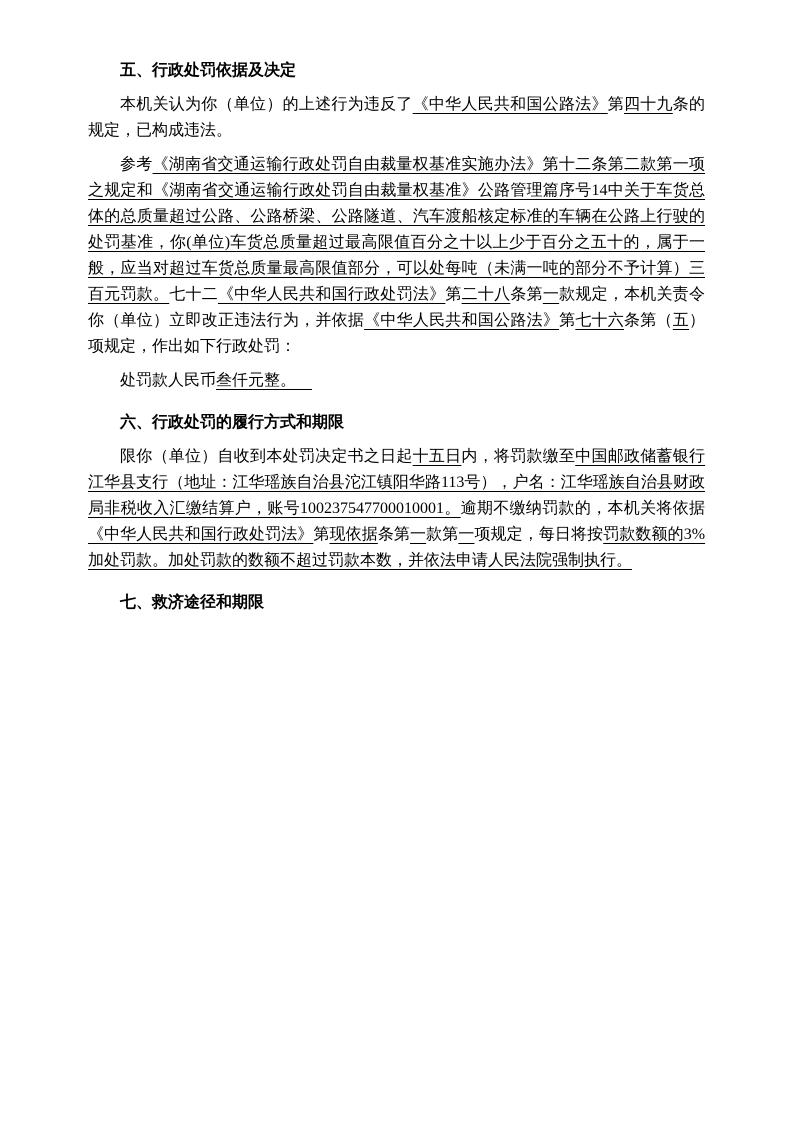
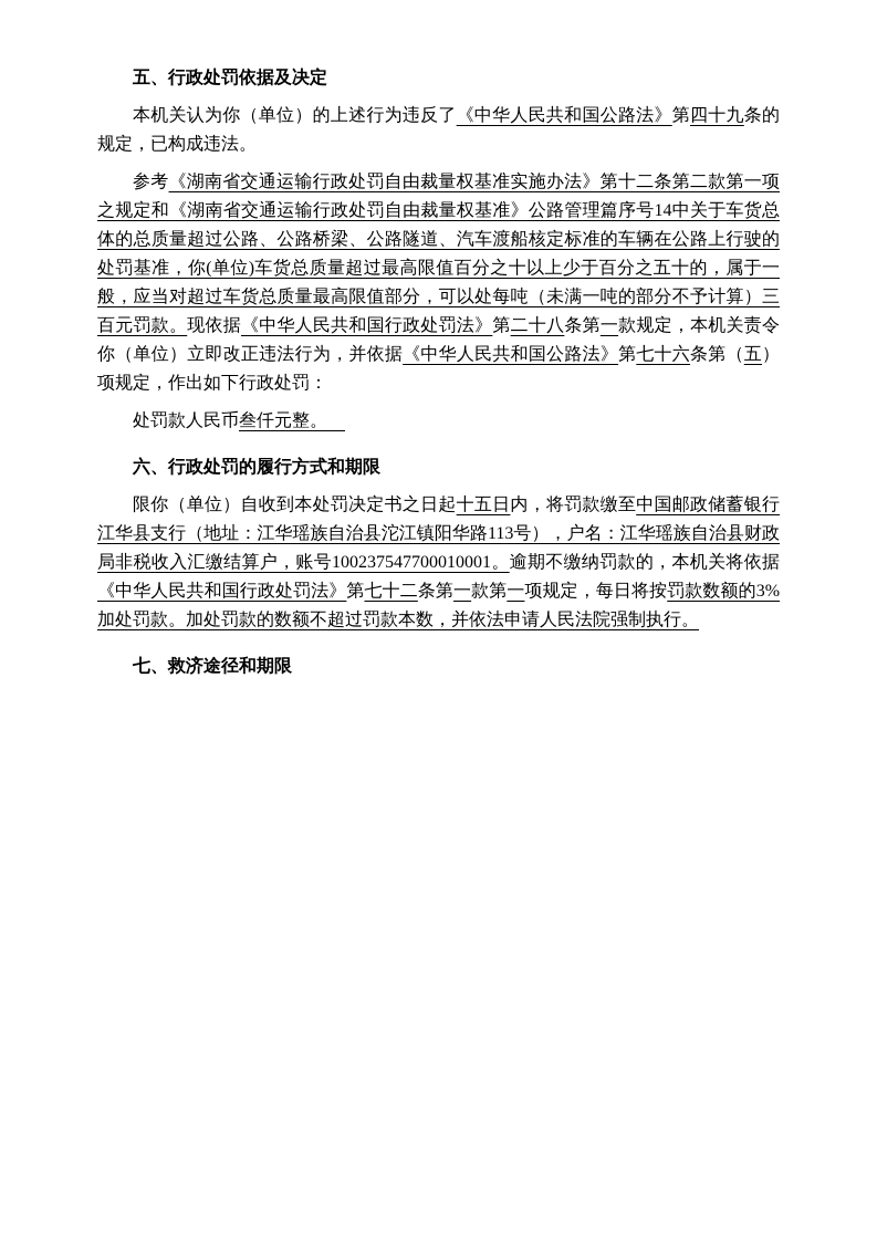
  五、行政处罚依据及决定
  本机关认为你（单位）的上述行为违反了《中华人民共和国公路法》第四十九条的规定，已构成违法。
- 参考《湖南省交通运输行政处罚自由裁量权基准实施办法》第十二条第二款第一项之规定和《湖南省交通运输行政处罚自由裁量权基准》公路管理篇序号14中关于车货总体的总质量超过公路、公路桥梁、公路隧道、汽车渡船核定标准的车辆在公路上行驶的处罚基准，你(单位)车货总质量超过最高限值百分之十以上少于百分之五十的，属于一般，应当对超过车货总质量最高限值部分，可以处每吨（未满一吨的部分不予计算）三百元罚款。七十二《中华人民共和国行政处罚法》第二十八条第一款规定，本机关责令你（单位）立即改正违法行为，并依据《中华人民共和国公路法》第七十六条第（五）项规定，作出如下行政处罚：
+ 参考《湖南省交通运输行政处罚自由裁量权基准实施办法》第十二条第二款第一项之规定和《湖南省交通运输行政处罚自由裁量权基准》公路管理篇序号14中关于车货总体的总质量超过公路、公路桥梁、公路隧道、汽车渡船核定标准的车辆在公路上行驶的处罚基准，你(单位)车货总质量超过最高限值百分之十以上少于百分之五十的，属于一般，应当对超过车货总质量最高限值部分，可以处每吨（未满一吨的部分不予计算）三百元罚款。现依据《中华人民共和国行政处罚法》第二十八条第一款规定，本机关责令你（单位）立即改正违法行为，并依据《中华人民共和国公路法》第七十六条第（五）项规定，作出如下行政处罚：
  处罚款人民币叁仟元整。
  六、行政处罚的履行方式和期限
- 限你（单位）自收到本处罚决定书之日起十五日内，将罚款缴至中国邮政储蓄银行江华县支行（地址：江华瑶族自治县沱江镇阳华路113号），户名：江华瑶族自治县财政局非税收入汇缴结算户，账号100237547700010001。逾期不缴纳罚款的，本机关将依据《中华人民共和国行政处罚法》第现依据条第一款第一项规定，每日将按罚款数额的3%加处罚款。加处罚款的数额不超过罚款本数，并依法申请人民法院强制执行。
+ 限你（单位）自收到本处罚决定书之日起十五日内，将罚款缴至中国邮政储蓄银行江华县支行（地址：江华瑶族自治县沱江镇阳华路113号），户名：江华瑶族自治县财政局非税收入汇缴结算户，账号100237547700010001。逾期不缴纳罚款的，本机关将依据《中华人民共和国行政处罚法》第七十二条第一款第一项规定，每日将按罚款数额的3%加处罚款。加处罚款的数额不超过罚款本数，并依法申请人民法院强制执行。
  七、救济途径和期限
